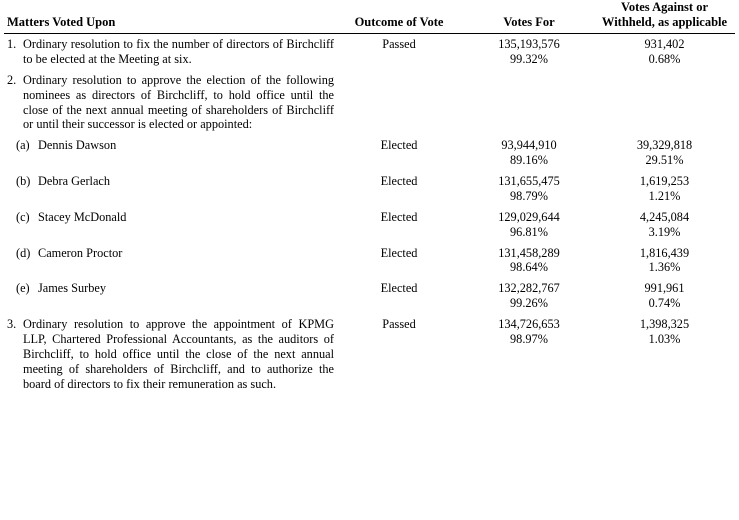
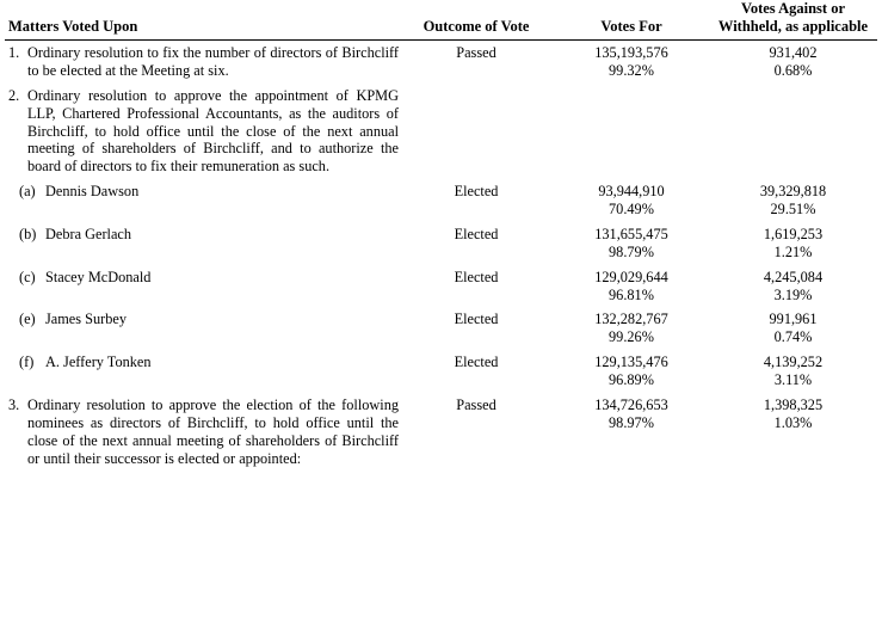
  Matters Voted Upon	Outcome of Vote	Votes For	Votes Against or Withheld, as applicable
  1. Ordinary resolution to fix the number of directors of Birchcliff to be elected at the Meeting at six.	Passed	135,193,576 99.32%	931,402 0.68%
- 2. Ordinary resolution to approve the election of the following nominees as directors of Birchcliff, to hold office until the close of the next annual meeting of shareholders of Birchcliff or until their successor is elected or appointed:
+ 2. Ordinary resolution to approve the appointment of KPMG LLP, Chartered Professional Accountants, as the auditors of Birchcliff, to hold office until the close of the next annual meeting of shareholders of Birchcliff, and to authorize the board of directors to fix their remuneration as such.
- (a) Dennis Dawson	Elected	93,944,910 89.16%	39,329,818 29.51%
+ (a) Dennis Dawson	Elected	93,944,910 70.49%	39,329,818 29.51%
  (b) Debra Gerlach	Elected	131,655,475 98.79%	1,619,253 1.21%
  (c) Stacey McDonald	Elected	129,029,644 96.81%	4,245,084 3.19%
- (d) Cameron Proctor	Elected	131,458,289 98.64%	1,816,439 1.36%
  (e) James Surbey	Elected	132,282,767 99.26%	991,961 0.74%
+ (f) A. Jeffery Tonken	Elected	129,135,476 96.89%	4,139,252 3.11%
- 3. Ordinary resolution to approve the appointment of KPMG LLP, Chartered Professional Accountants, as the auditors of Birchcliff, to hold office until the close of the next annual meeting of shareholders of Birchcliff, and to authorize the board of directors to fix their remuneration as such.	Passed	134,726,653 98.97%	1,398,325 1.03%
+ 3. Ordinary resolution to approve the election of the following nominees as directors of Birchcliff, to hold office until the close of the next annual meeting of shareholders of Birchcliff or until their successor is elected or appointed:	Passed	134,726,653 98.97%	1,398,325 1.03%
